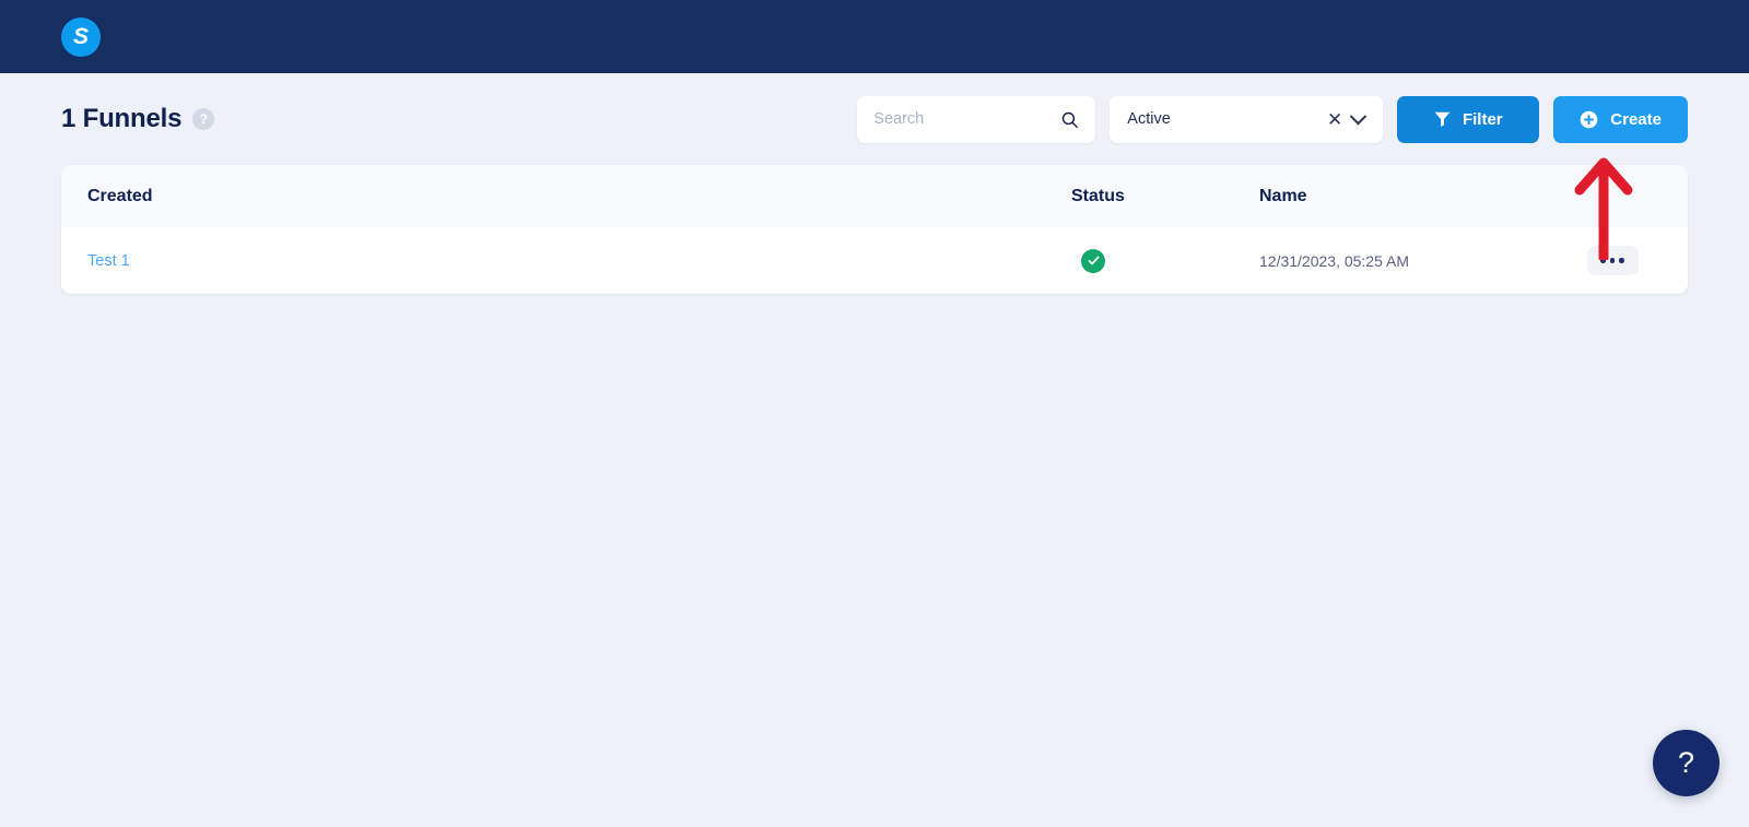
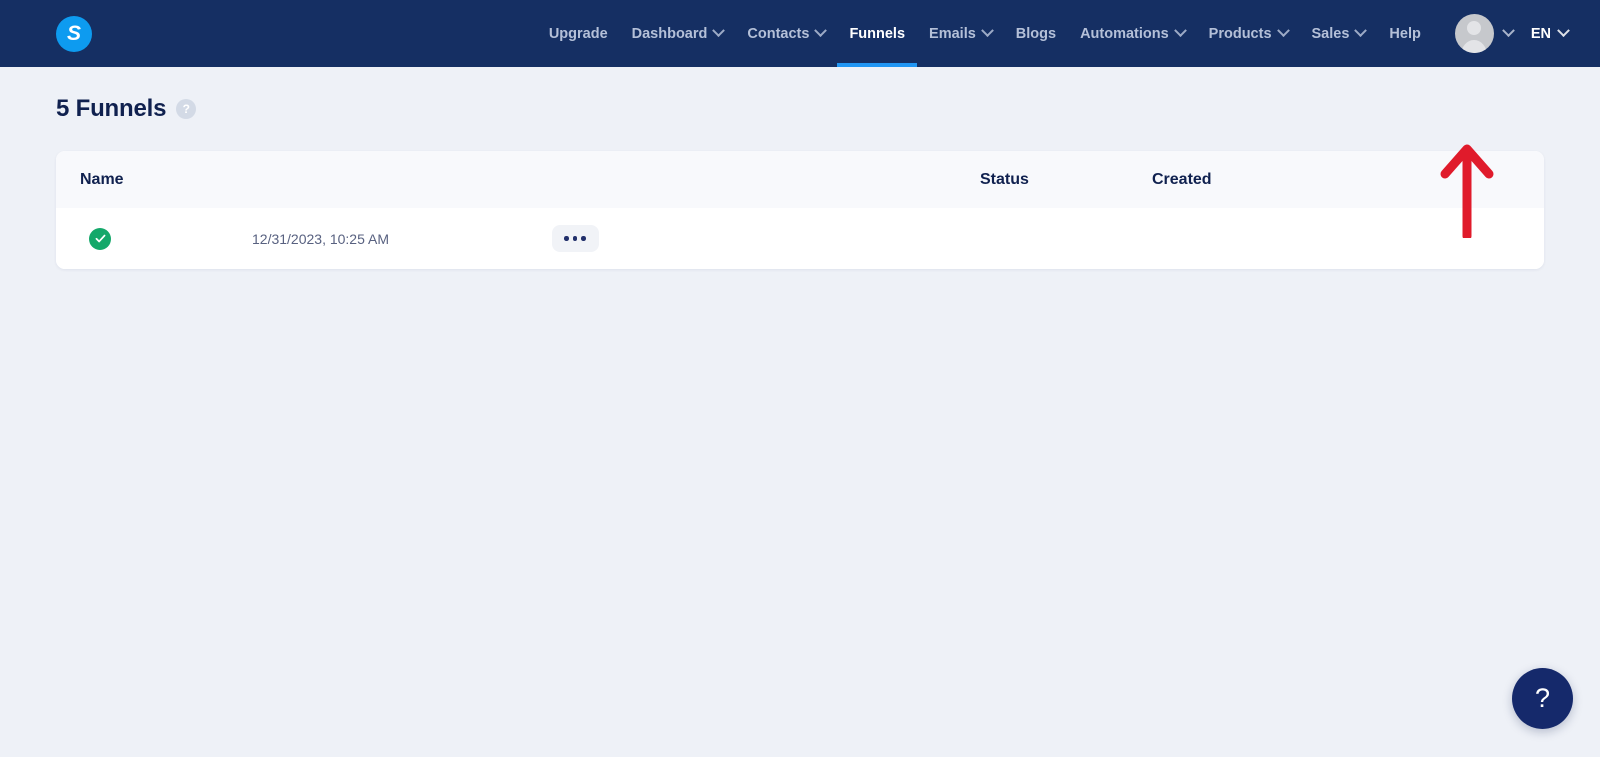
  S
+ Upgrade
+ Dashboard
+ Contacts
+ Funnels
+ Emails
+ Blogs
+ Automations
+ Products
+ Sales
+ Help
+ EN
- 1 Funnels
+ 5 Funnels
  ?
- Search
- Active
- ✕
- Filter
- Create
- Created
+ Name
  Status
- Name
+ Created
- Test 1
- 12/31/2023, 05:25 AM
+ 12/31/2023, 10:25 AM
  ?
